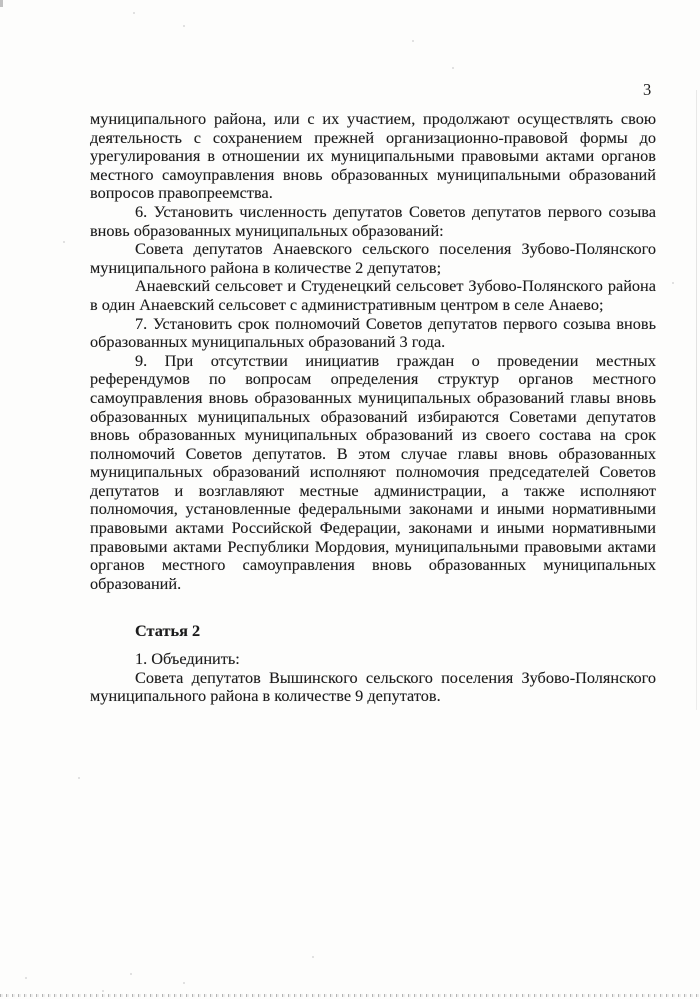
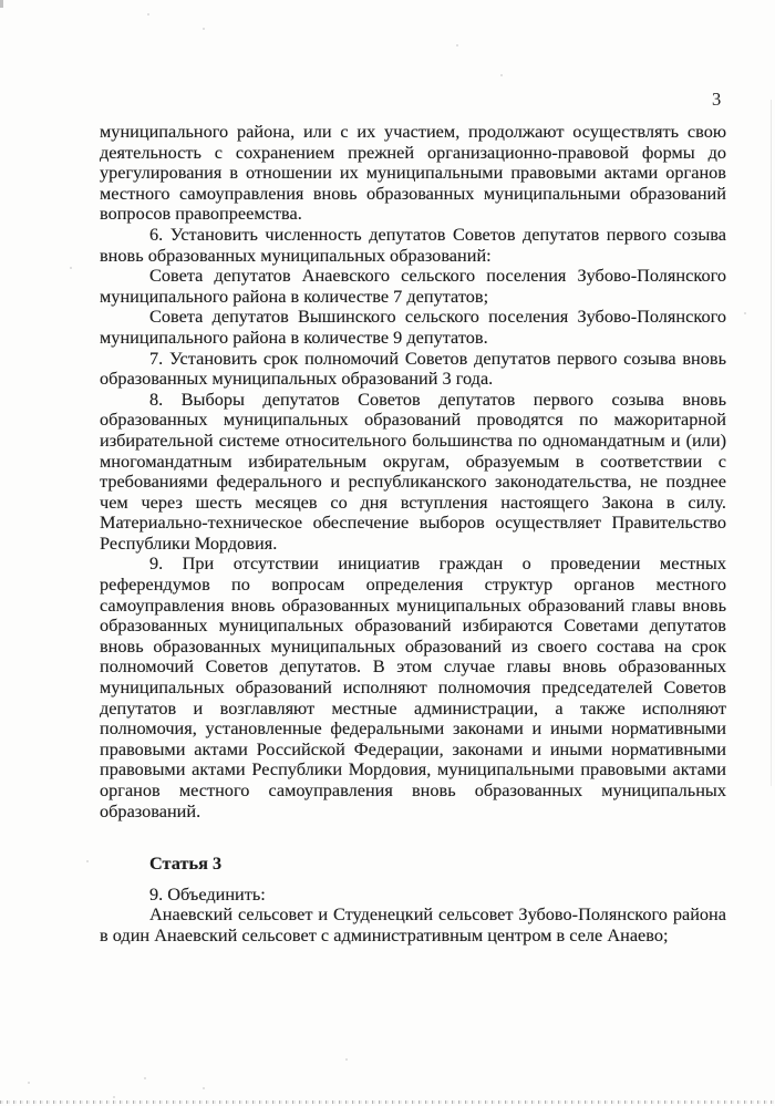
  3
  муниципального района, или с их участием, продолжают осуществлять свою деятельность с сохранением прежней организационно-правовой формы до урегулирования в отношении их муниципальными правовыми актами органов местного самоуправления вновь образованных муниципальными образований вопросов правопреемства.
  6. Установить численность депутатов Советов депутатов первого созыва вновь образованных муниципальных образований:
- Совета депутатов Анаевского сельского поселения Зубово-Полянского муниципального района в количестве 2 депутатов;
+ Совета депутатов Анаевского сельского поселения Зубово-Полянского муниципального района в количестве 7 депутатов;
- Анаевский сельсовет и Студенецкий сельсовет Зубово-Полянского района в один Анаевский сельсовет с административным центром в селе Анаево;
+ Совета депутатов Вышинского сельского поселения Зубово-Полянского муниципального района в количестве 9 депутатов.
  7. Установить срок полномочий Советов депутатов первого созыва вновь образованных муниципальных образований 3 года.
+ 8. Выборы депутатов Советов депутатов первого созыва вновь образованных муниципальных образований проводятся по мажоритарной избирательной системе относительного большинства по одномандатным и (или) многомандатным избирательным округам, образуемым в соответствии с требованиями федерального и республиканского законодательства, не позднее чем через шесть месяцев со дня вступления настоящего Закона в силу. Материально-техническое обеспечение выборов осуществляет Правительство Республики Мордовия.
  9. При отсутствии инициатив граждан о проведении местных референдумов по вопросам определения структур органов местного самоуправления вновь образованных муниципальных образований главы вновь образованных муниципальных образований избираются Советами депутатов вновь образованных муниципальных образований из своего состава на срок полномочий Советов депутатов. В этом случае главы вновь образованных муниципальных образований исполняют полномочия председателей Советов депутатов и возглавляют местные администрации, а также исполняют полномочия, установленные федеральными законами и иными нормативными правовыми актами Российской Федерации, законами и иными нормативными правовыми актами Республики Мордовия, муниципальными правовыми актами органов местного самоуправления вновь образованных муниципальных образований.
- Статья 2
+ Статья 3
- 1. Объединить:
+ 9. Объединить:
- Совета депутатов Вышинского сельского поселения Зубово-Полянского муниципального района в количестве 9 депутатов.
+ Анаевский сельсовет и Студенецкий сельсовет Зубово-Полянского района в один Анаевский сельсовет с административным центром в селе Анаево;
